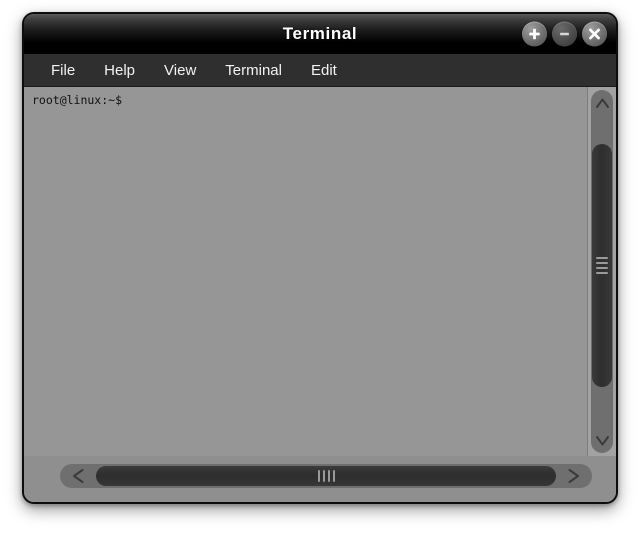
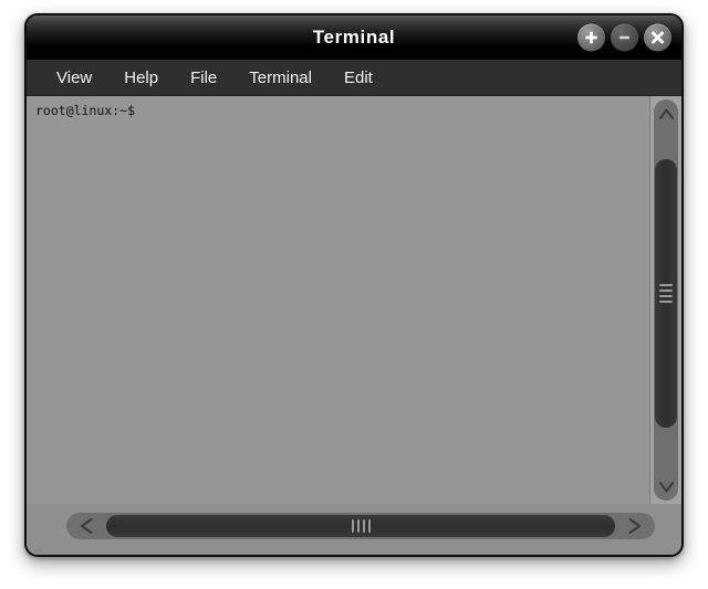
  Terminal
- File
+ View
  Help
- View
+ File
  Terminal
  Edit
  root@linux:~$
